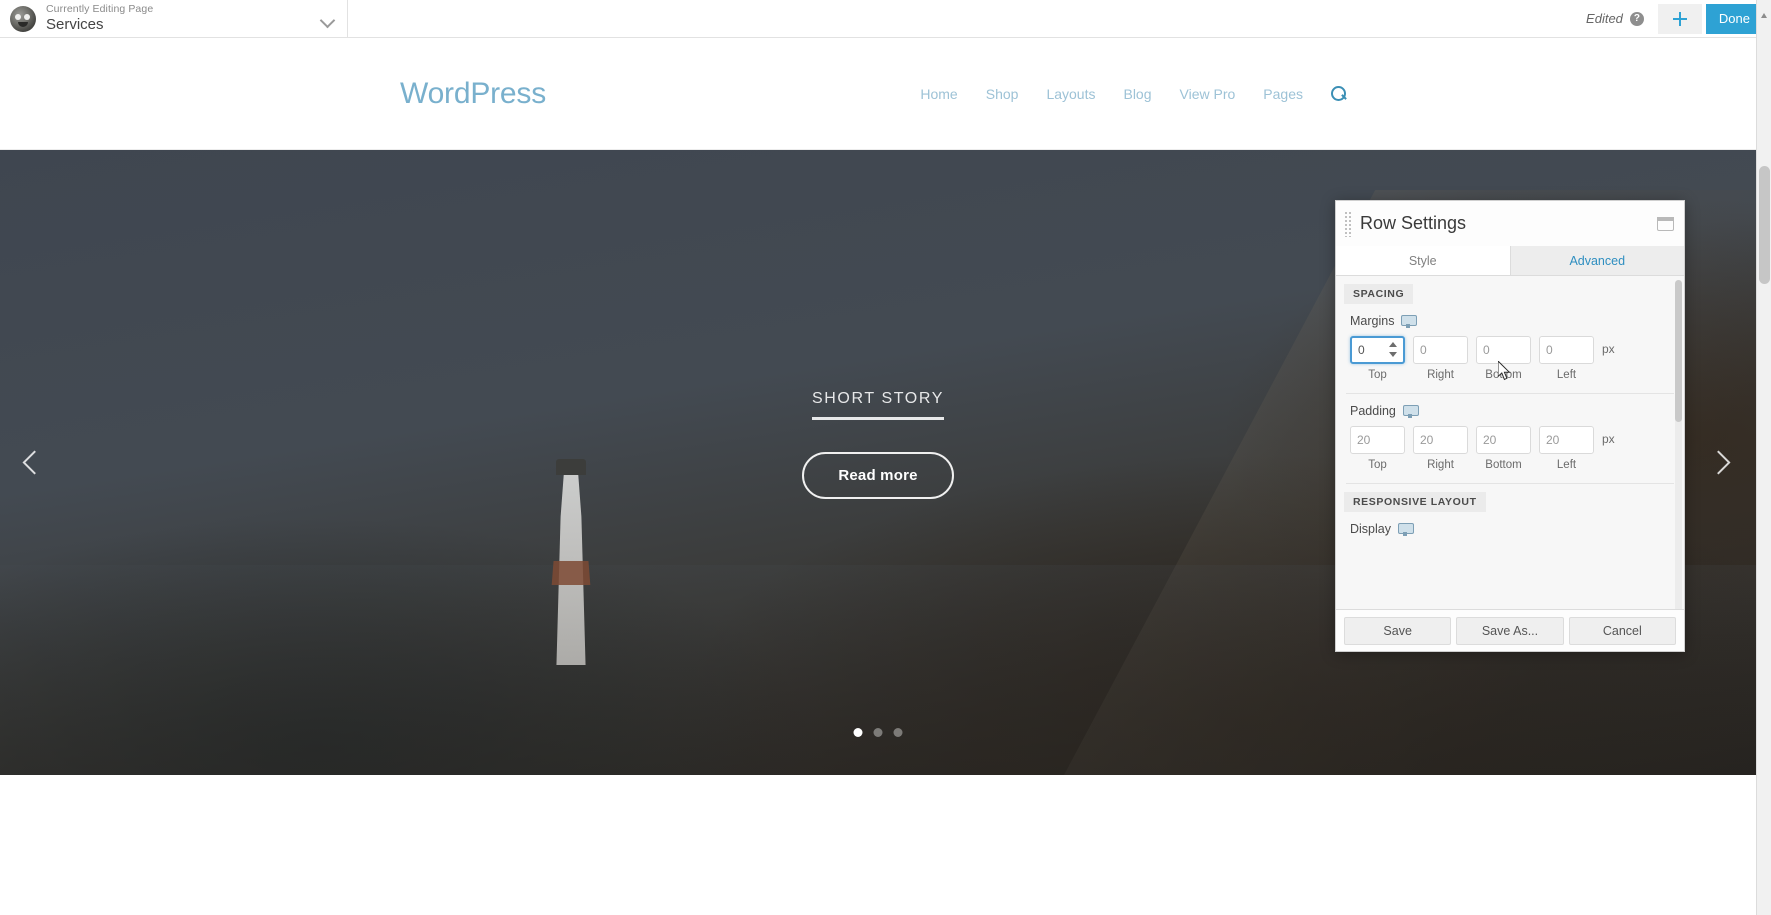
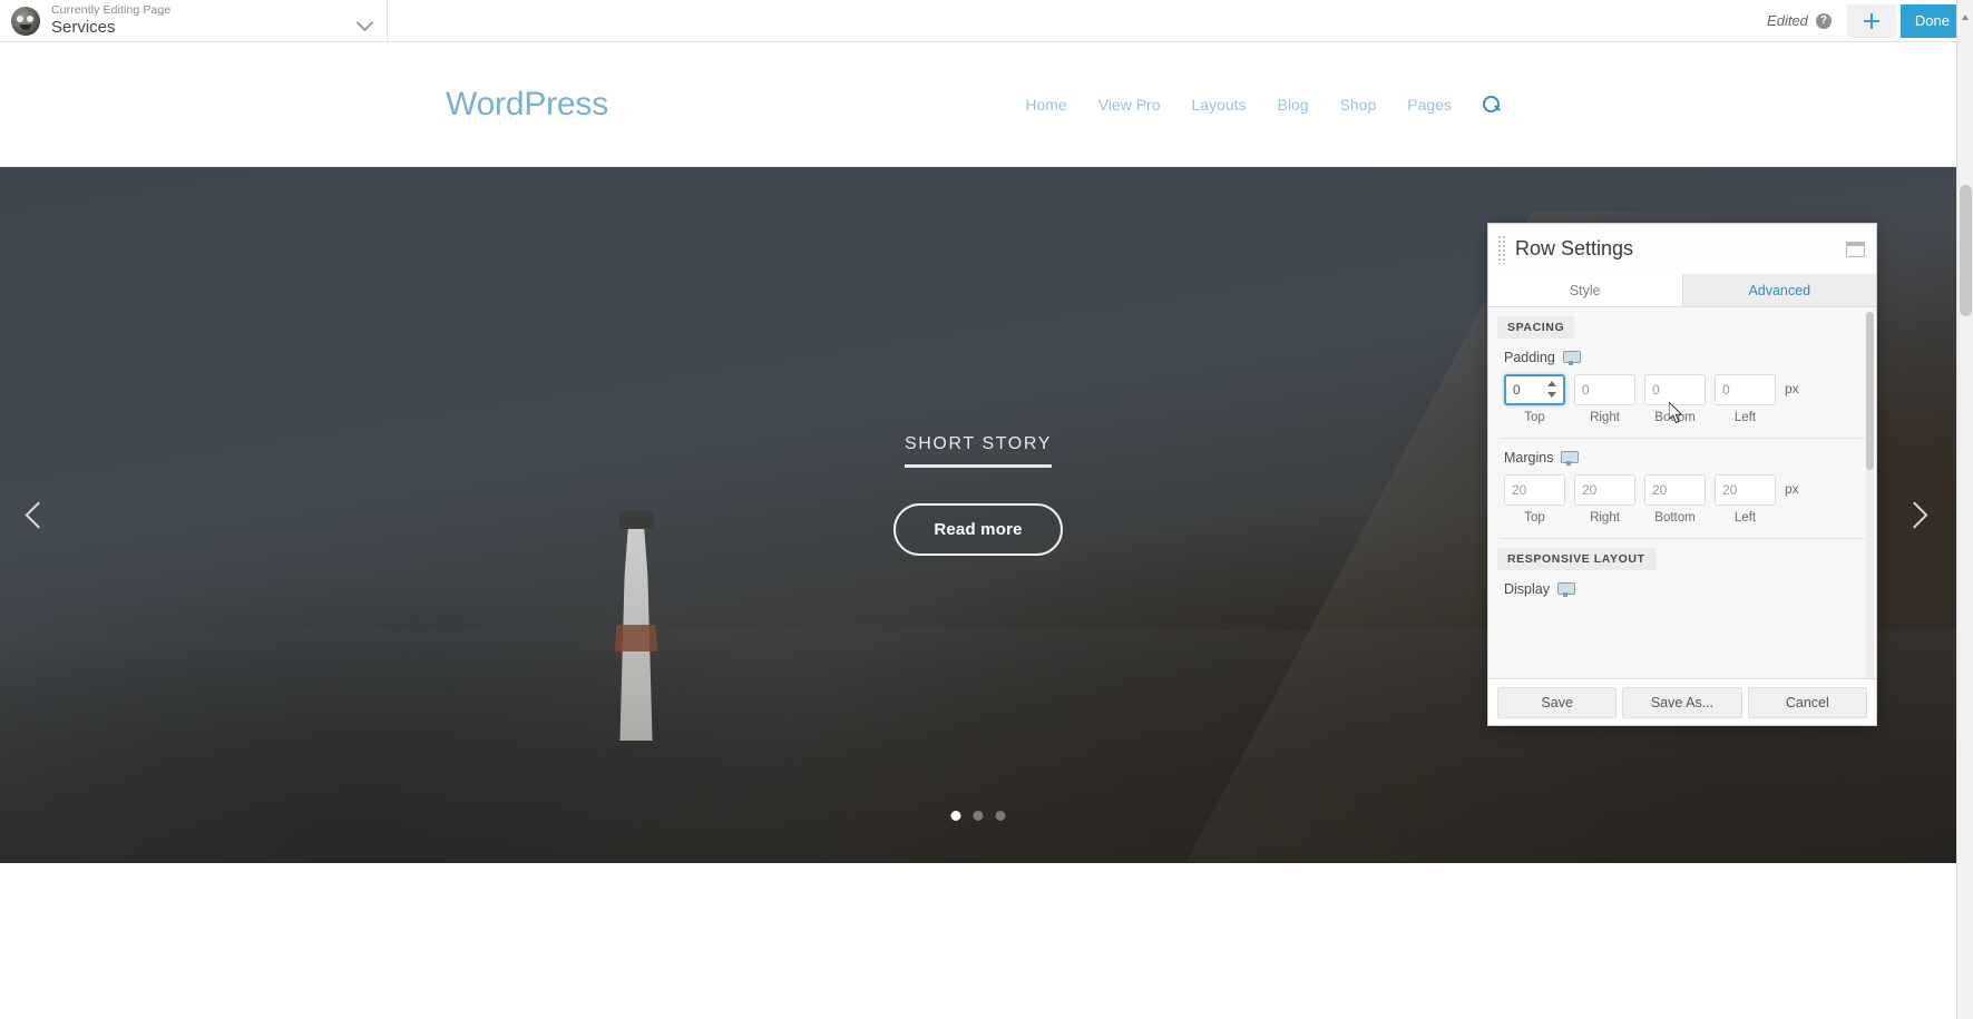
  Currently Editing Page
  Services
  Edited
  ?
  Done
  WordPress
  Home
- Shop
+ View Pro
  Layouts
  Blog
- View Pro
+ Shop
  Pages
  SHORT STORY
  Read more
  Row Settings
  Style
  Advanced
  SPACING
- Margins
+ Padding
  0
  Top
  0
  Right
  0
  Botom
  0
  Left
  px
- Padding
+ Margins
  20
  Top
  20
  Right
  20
  Bottom
  20
  Left
  px
  RESPONSIVE LAYOUT
  Display
  Save
  Save As...
  Cancel
